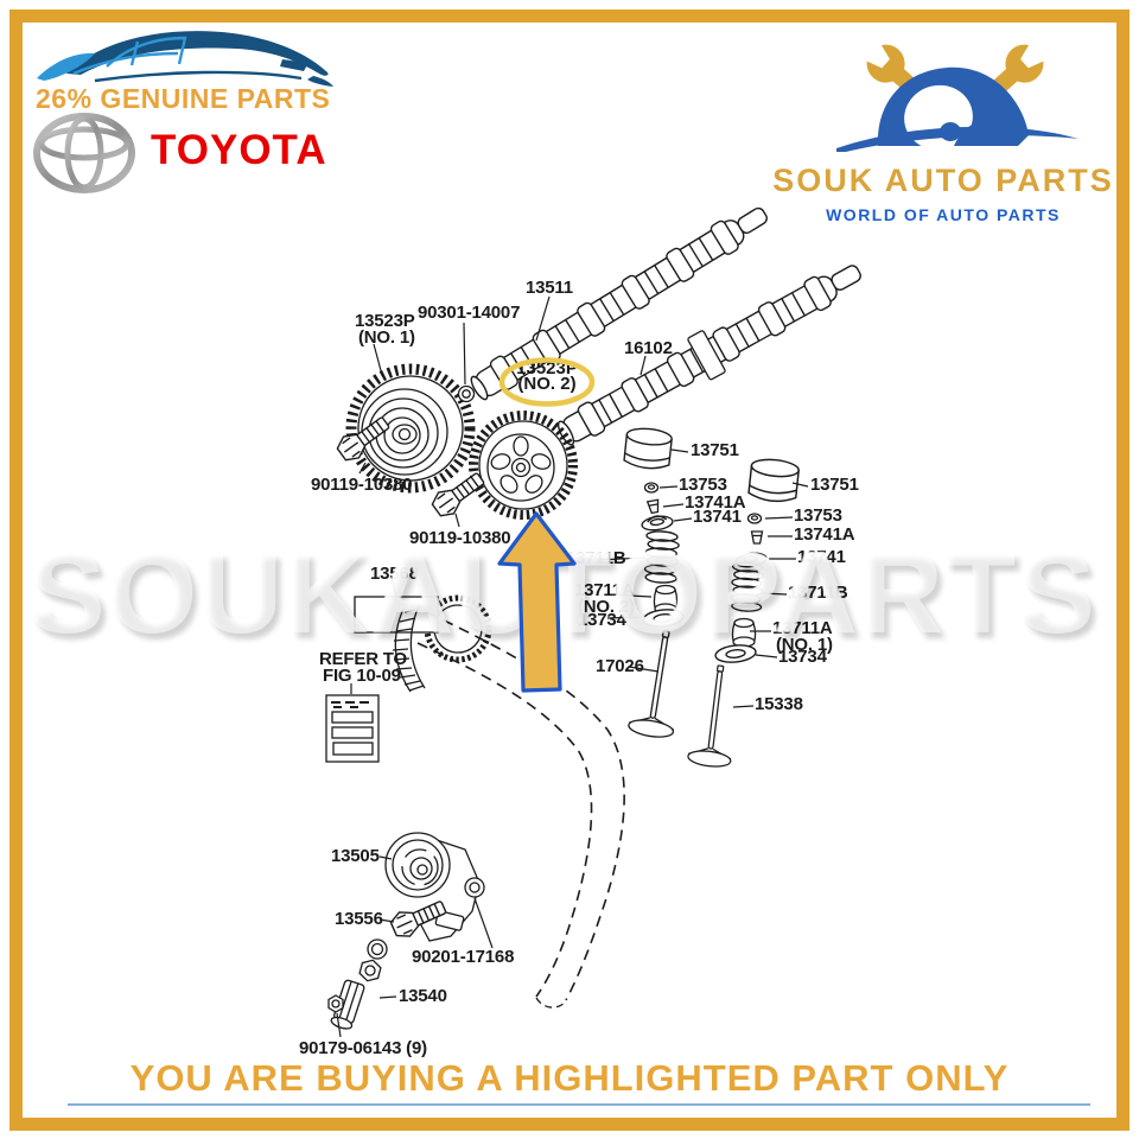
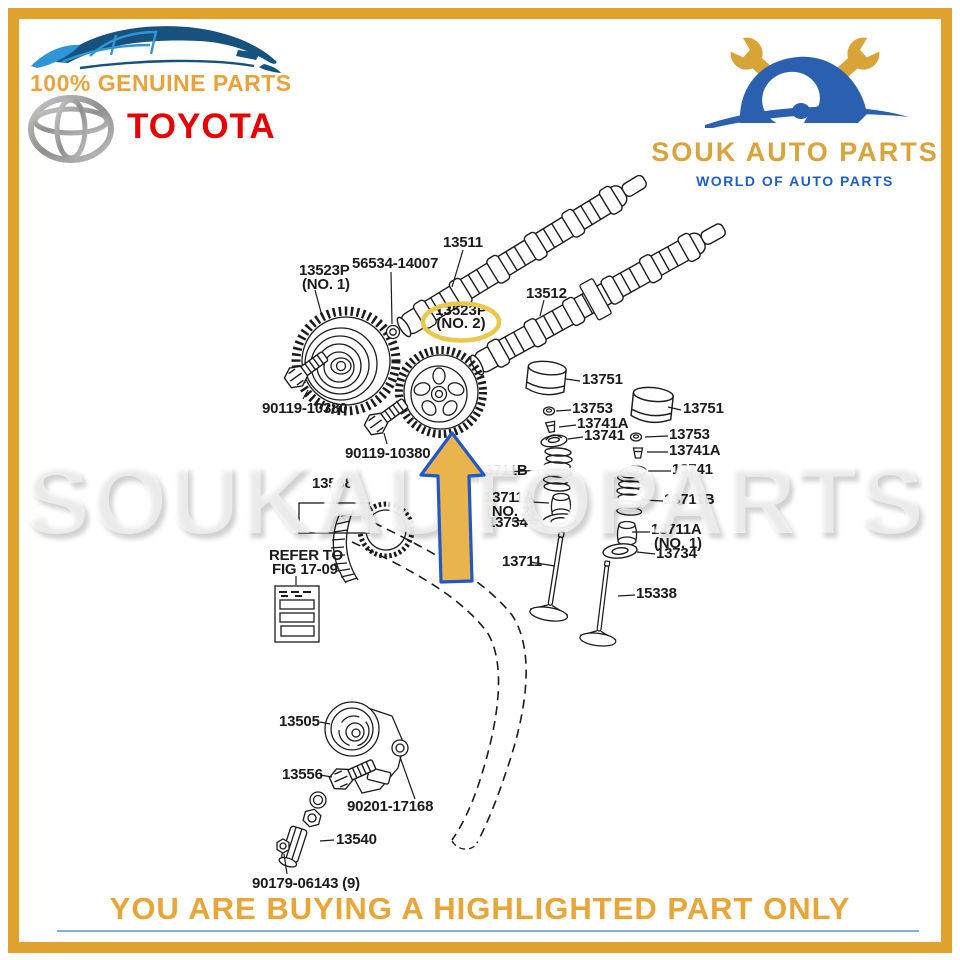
- 26% GENUINE PARTS
+ 100% GENUINE PARTS
  TOYOTA
  SOUK AUTO PARTS
  WORLD OF AUTO PARTS
  13511
- 90301-14007
+ 56534-14007
  13523P
  (NO. 1)
- 16102
+ 13512
  13751
  13753
  13741A
  13741
  13751
  13753
  13741A
  13741
  3711B
  13711B
  13711A
  (NO. 2)
  13734
  13711A
  (NO. 1)
  13734
- 17026
+ 13711
  15338
  90119-10380
  90119-10380
  13568
  REFER TO
- FIG 10-09
+ FIG 17-09
  13505
  13556
  90201-17168
  13540
  90179-06143 (9)
  13523P
  (NO. 2)
  SOUKAUTOPARTS
  YOU ARE BUYING A HIGHLIGHTED PART ONLY
